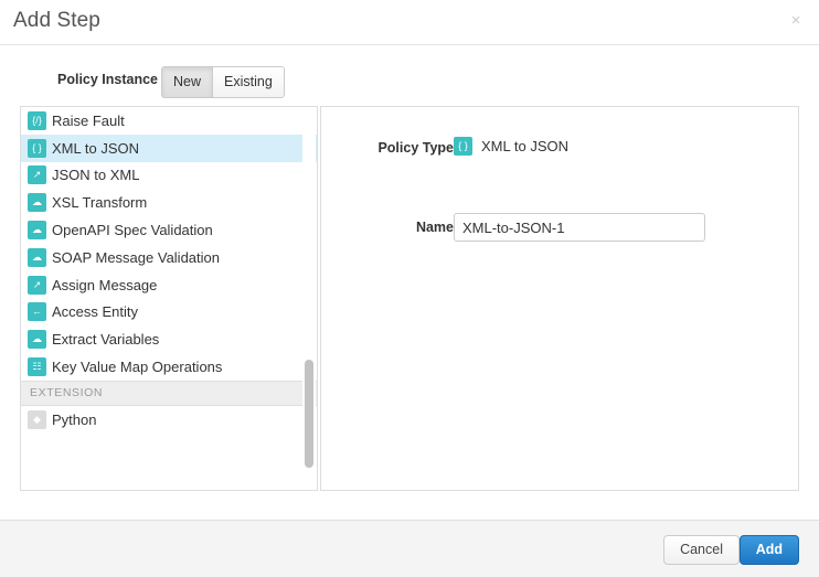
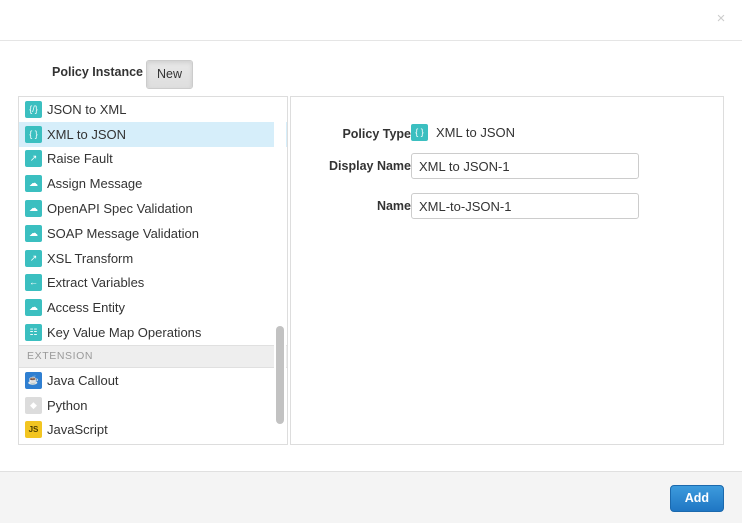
- Add Step
  ×
  Policy Instance
  New
- Existing
  {/}
- Raise Fault
+ JSON to XML
  { }
  XML to JSON
  ↗
- JSON to XML
+ Raise Fault
  ☁
- XSL Transform
+ Assign Message
  ☁
  OpenAPI Spec Validation
  ☁
  SOAP Message Validation
  ↗
- Assign Message
+ XSL Transform
  ←
- Access Entity
+ Extract Variables
  ☁
- Extract Variables
+ Access Entity
  ☷
  Key Value Map Operations
  EXTENSION
+ ☕
+ Java Callout
  ◆
  Python
+ JS
+ JavaScript
  Policy Type
  { }
  XML to JSON
+ Display Name
+ XML to JSON-1
  Name
  XML-to-JSON-1
- Cancel
  Add
